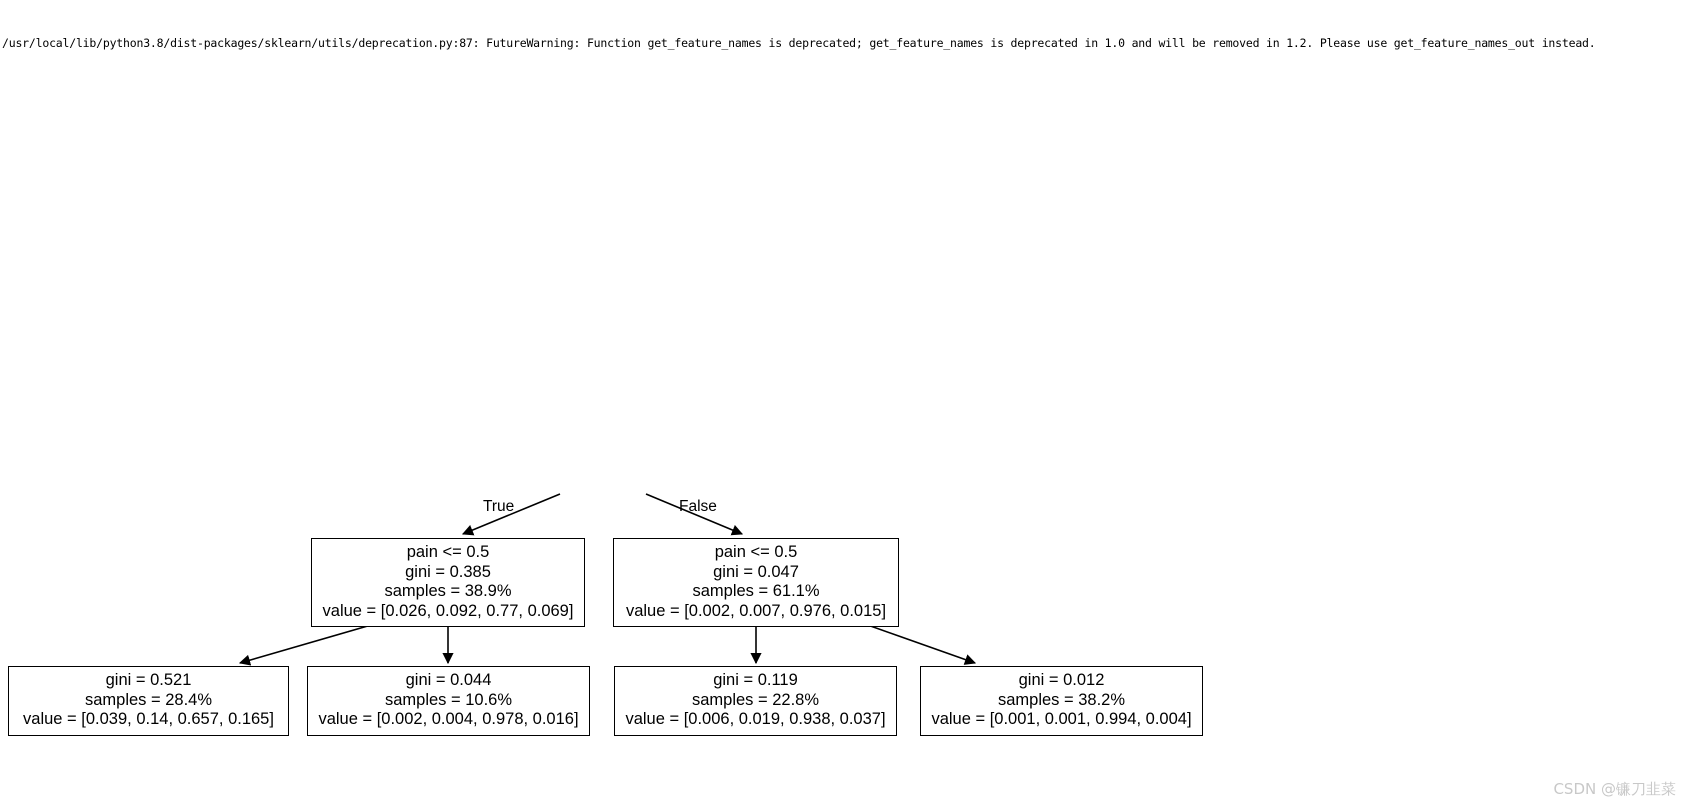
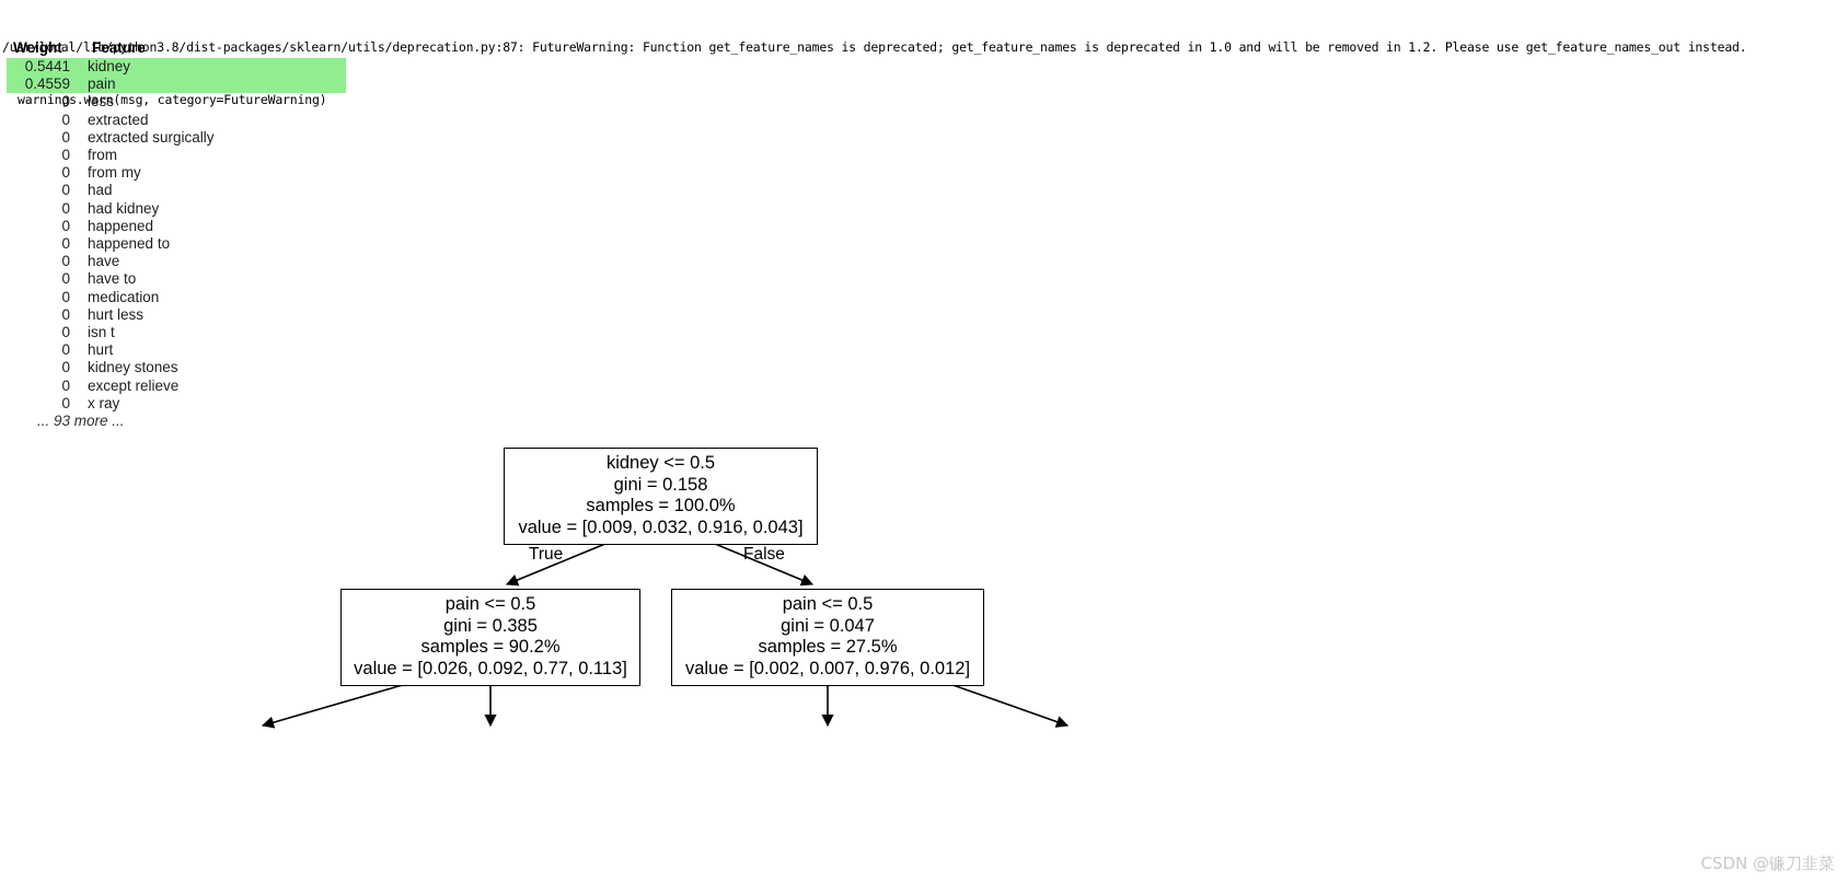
  /usr/local/lib/python3.8/dist-packages/sklearn/utils/deprecation.py:87: FutureWarning: Function get_feature_names is deprecated; get_feature_names is deprecated in 1.0 and will be removed in 1.2. Please use get_feature_names_out instead.
+ warnings.warn(msg, category=FutureWarning)
+ Weight	Feature
+ 0.5441	kidney
+ 0.4559	pain
+ 0	less
+ 0	extracted
+ 0	extracted surgically
+ 0	from
+ 0	from my
+ 0	had
+ 0	had kidney
+ 0	happened
+ 0	happened to
+ 0	have
+ 0	have to
+ 0	medication
+ 0	hurt less
+ 0	isn t
+ 0	hurt
+ 0	kidney stones
+ 0	except relieve
+ 0	x ray
+ ... 93 more ...
+ kidney <= 0.5
+ gini = 0.158
+ samples = 100.0%
+ value = [0.009, 0.032, 0.916, 0.043]
  True
  False
  pain <= 0.5
  gini = 0.385
- samples = 38.9%
+ samples = 90.2%
- value = [0.026, 0.092, 0.77, 0.069]
+ value = [0.026, 0.092, 0.77, 0.113]
  pain <= 0.5
  gini = 0.047
- samples = 61.1%
+ samples = 27.5%
- value = [0.002, 0.007, 0.976, 0.015]
+ value = [0.002, 0.007, 0.976, 0.012]
- gini = 0.521
- samples = 28.4%
- value = [0.039, 0.14, 0.657, 0.165]
- gini = 0.044
- samples = 10.6%
- value = [0.002, 0.004, 0.978, 0.016]
- gini = 0.119
- samples = 22.8%
- value = [0.006, 0.019, 0.938, 0.037]
- gini = 0.012
- samples = 38.2%
- value = [0.001, 0.001, 0.994, 0.004]
  CSDN @镰刀韭菜
